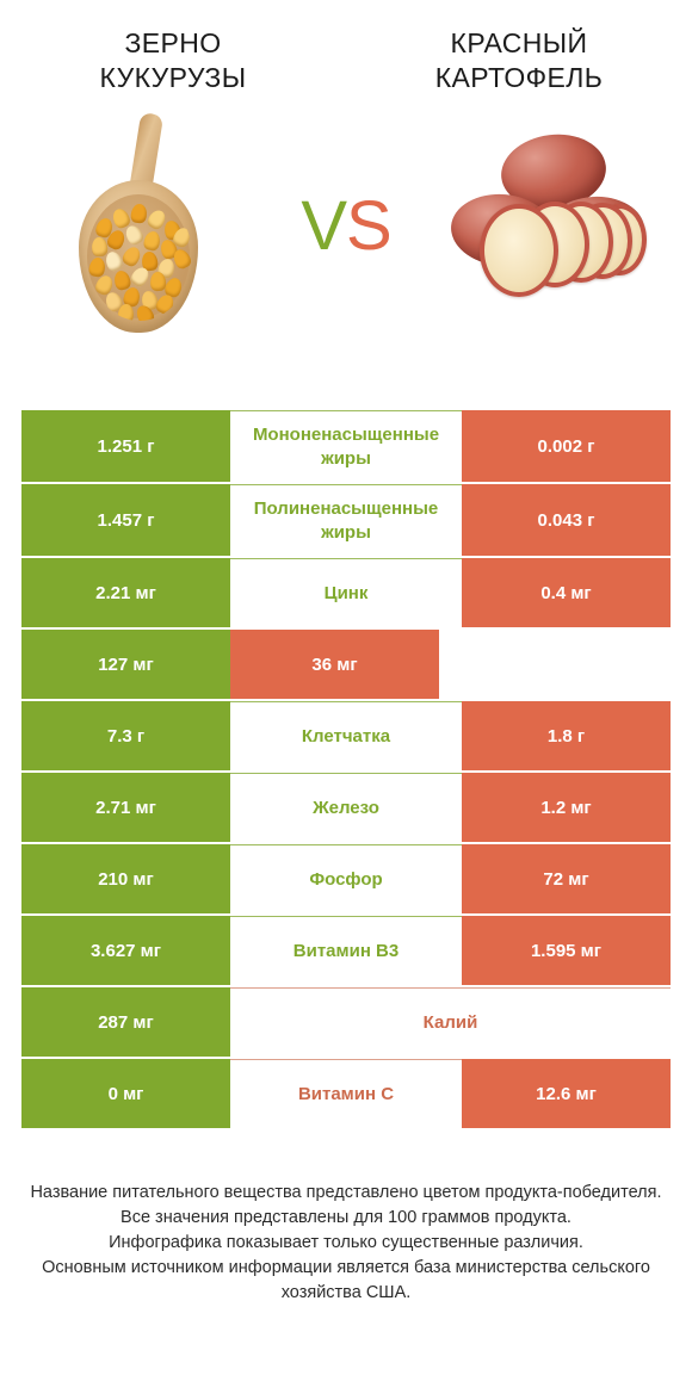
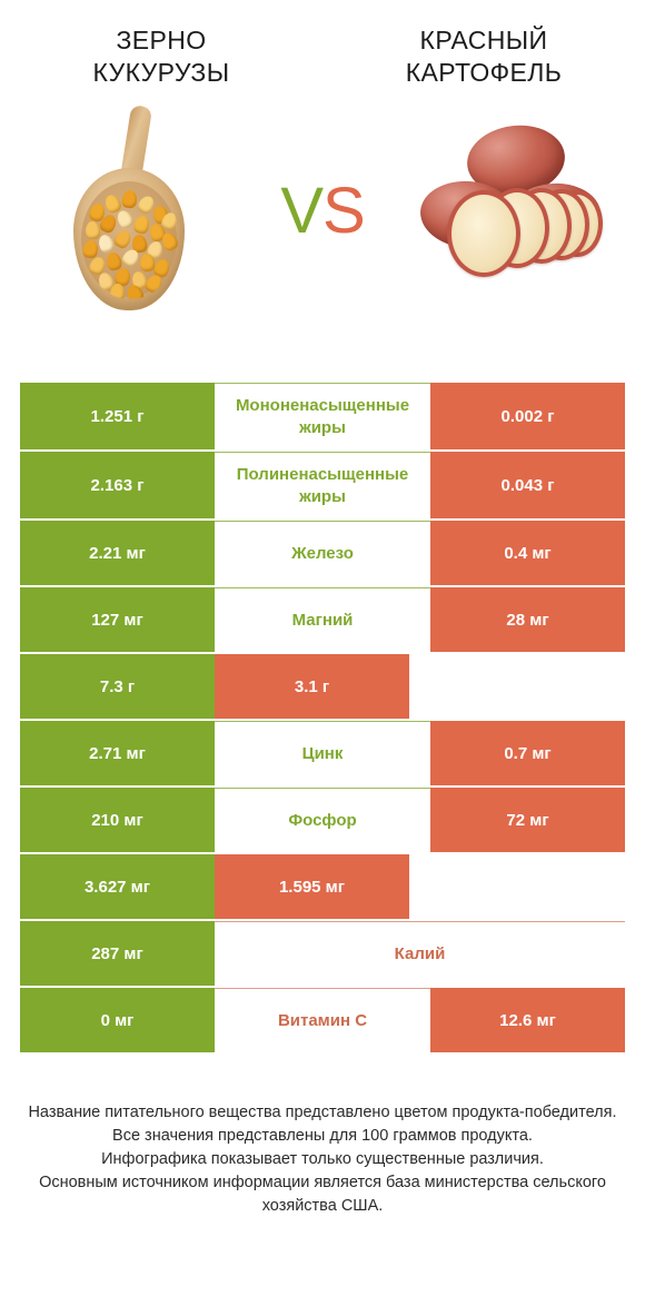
  ЗЕРНО
  КУКУРУЗЫ
  КРАСНЫЙ
  КАРТОФЕЛЬ
  VS
  1.251 г
  Мононенасыщенные жиры
  0.002 г
- 1.457 г
+ 2.163 г
  Полиненасыщенные жиры
  0.043 г
  2.21 мг
- Цинк
+ Железо
  0.4 мг
  127 мг
+ Магний
- 36 мг
+ 28 мг
  7.3 г
- Клетчатка
- 1.8 г
+ 3.1 г
  2.71 мг
- Железо
+ Цинк
- 1.2 мг
+ 0.7 мг
  210 мг
  Фосфор
  72 мг
  3.627 мг
- Витамин B3
  1.595 мг
  287 мг
  Калий
  0 мг
  Витамин C
  12.6 мг
  Название питательного вещества представлено цветом продукта-победителя.
  Все значения представлены для 100 граммов продукта.
  Инфографика показывает только существенные различия.
  Основным источником информации является база министерства сельского хозяйства США.
